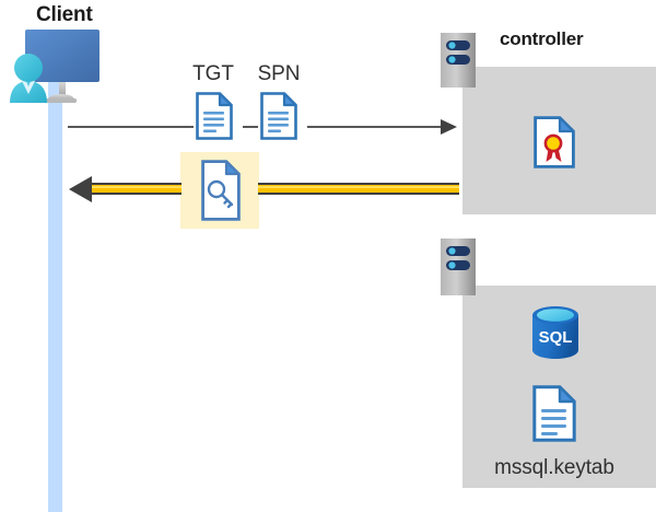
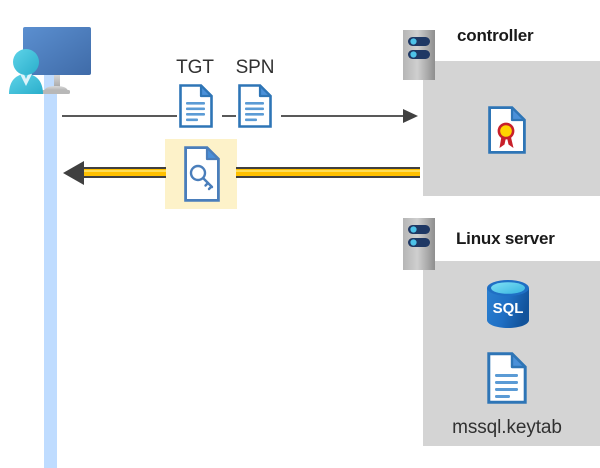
- Client
  TGT
  SPN
  controller
+ Linux server
  SQL
  mssql.keytab
